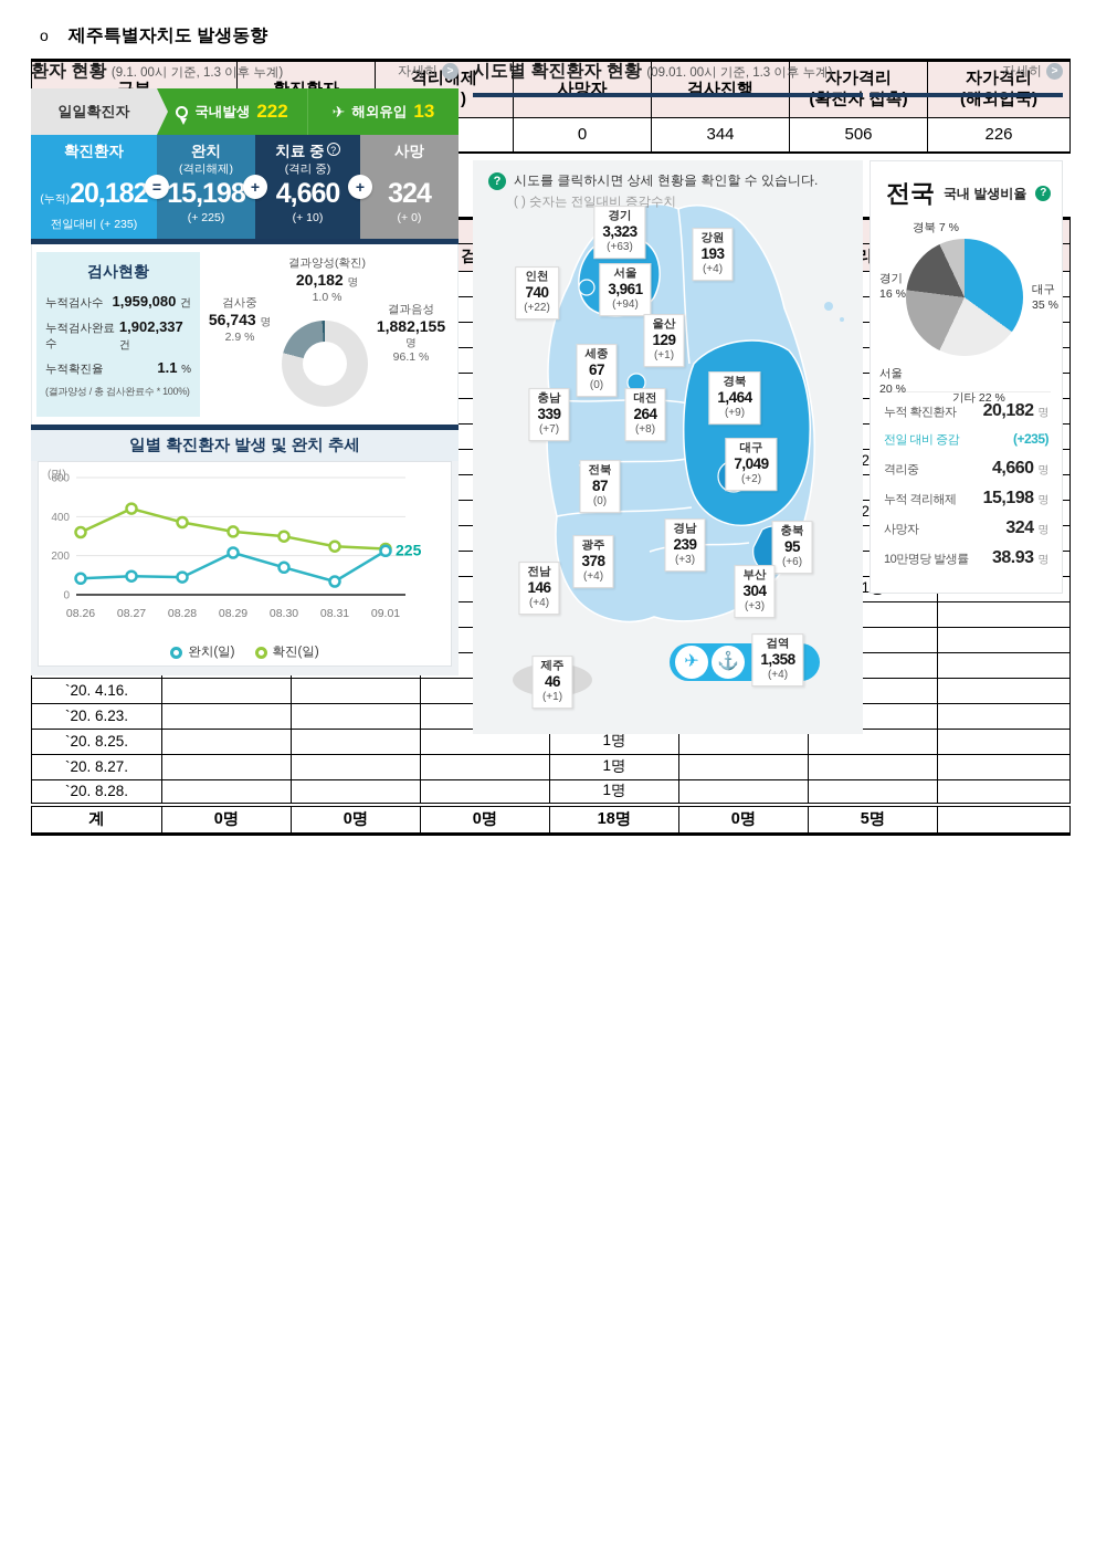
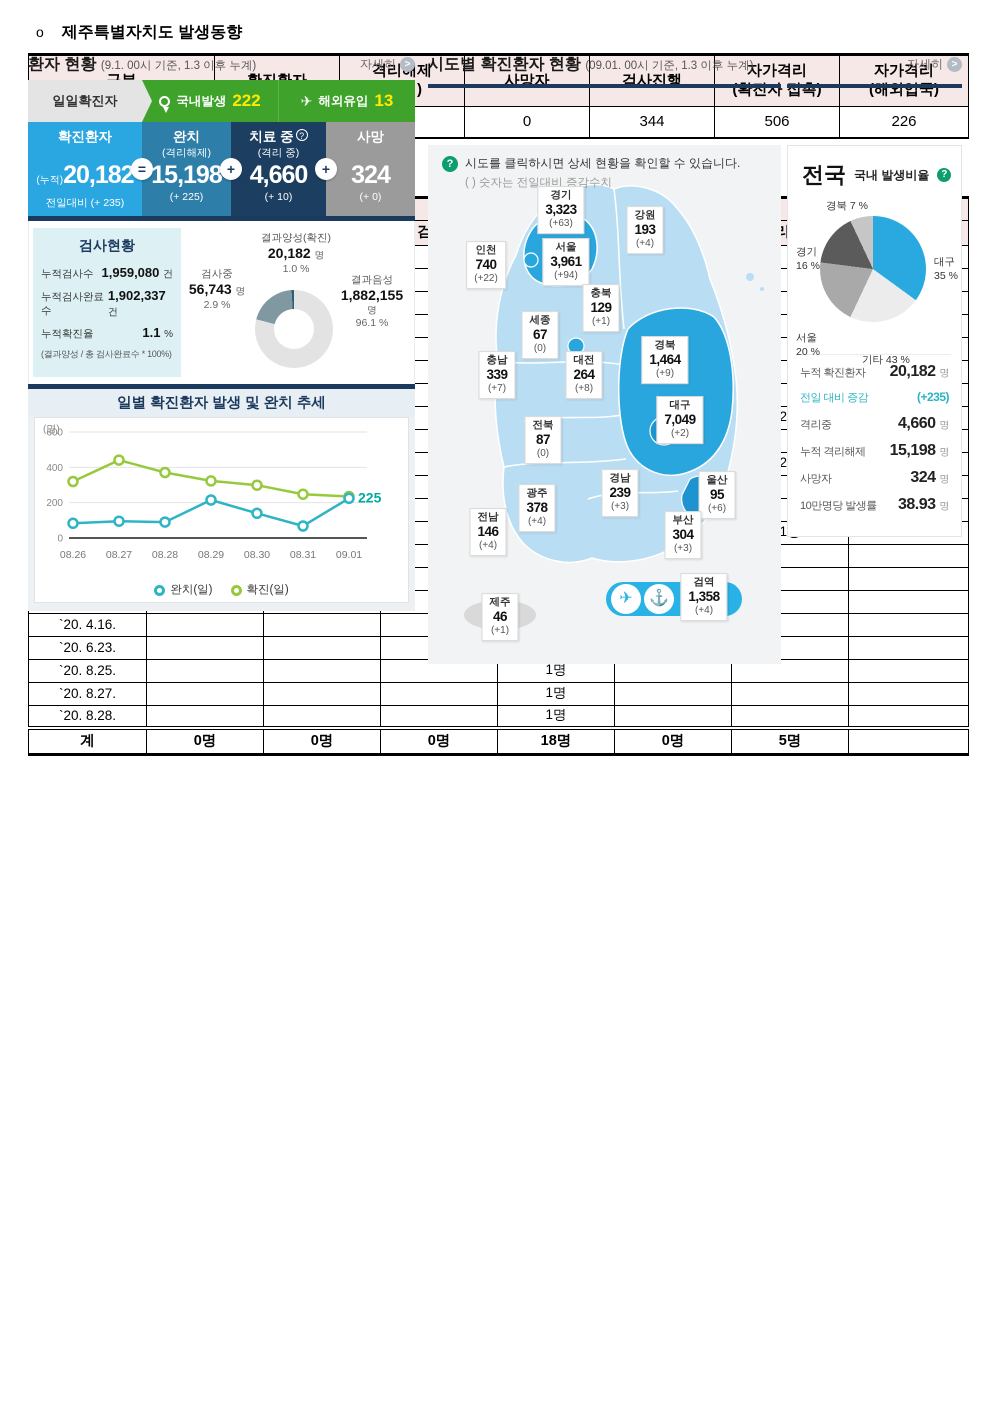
  환자 현황 (9.1. 00시 기준, 1.3 이후 누계)
  자세히
  >
  시도별 확진환자 현황 (09.01. 00시 기준, 1.3 이후 누계)
  자세히
  >
  일일확진자
  국내발생
  222
  ✈
  해외유입
  13
  확진환자
  (누적)20,182
  전일대비 (+ 235)
  완치
  (격리해제)
  15,198
  (+ 225)
  치료 중 ?
  (격리 중)
  4,660
  (+ 10)
  사망
  324
  (+ 0)
  =
  +
  +
  검사현황
  누적검사수
  1,959,080 건
  누적검사완료수
  1,902,337 건
  누적확진율
  1.1 %
  (결과양성 / 총 검사완료수 * 100%)
  결과양성(확진)
  20,182 명
  1.0 %
  검사중
  56,743 명
  2.9 %
  결과음성
  1,882,155
  명
  96.1 %
  일별 확진환자 발생 및 완치 추세
  (명)
  600
  400
  200
  0
  08.26
  08.27
  08.28
  08.29
  08.30
  08.31
  09.01
  225
  완치(일)
  확진(일)
  ?
  시도를 클릭하시면 상세 현황을 확인할 수 있습니다.
  ( ) 숫자는 전일대비 증감수치
  ✈
  ⚓
  경기
  3,323
  (+63)
  강원
  193
  (+4)
  인천
  740
  (+22)
  서울
  3,961
  (+94)
- 울산
+ 충북
  129
  (+1)
  세종
  67
  (0)
  경북
  1,464
  (+9)
  충남
  339
  (+7)
  대전
  264
  (+8)
  대구
  7,049
  (+2)
  전북
  87
  (0)
  경남
  239
  (+3)
- 충북
+ 울산
  95
  (+6)
  광주
  378
  (+4)
  부산
  304
  (+3)
  전남
  146
  (+4)
  검역
  1,358
  (+4)
  제주
  46
  (+1)
  전국
  국내 발생비율
  ?
  대구
  35 %
- 기타 22 %
+ 기타 43 %
  서울
  20 %
  경기
  16 %
  경북 7 %
  누적 확진환자
  20,182 명
  전일 대비 증감
  (+235)
  격리중
  4,660 명
  누적 격리해제
  15,198 명
  사망자
  324 명
  10만명당 발생률
  38.93 명
  o
  제주특별자치도 발생동향
  		격리제 )	사망자	검사진행	자가격리 (확진자 접촉)	자가격리 (해외입국)
  `20. 4.16.
  `20. 6.23.
  `20. 8.25.				1명
  `20. 8.27.				1명
  `20. 8.28.				1명
  계	0명	0명	0명	18명	0명	5명
